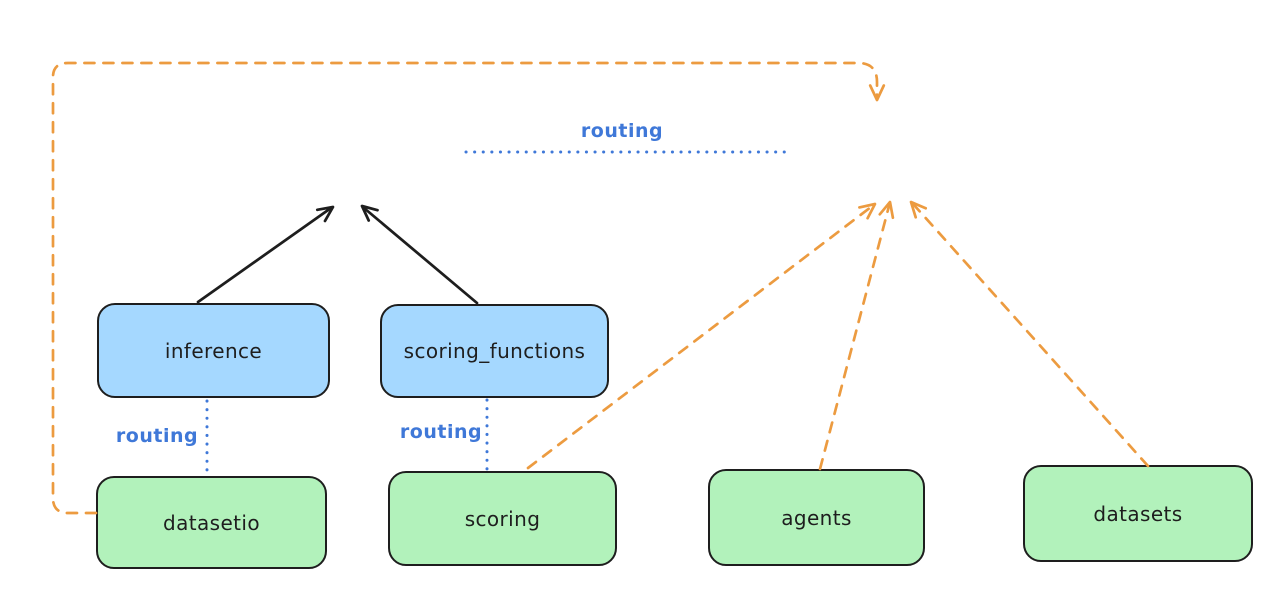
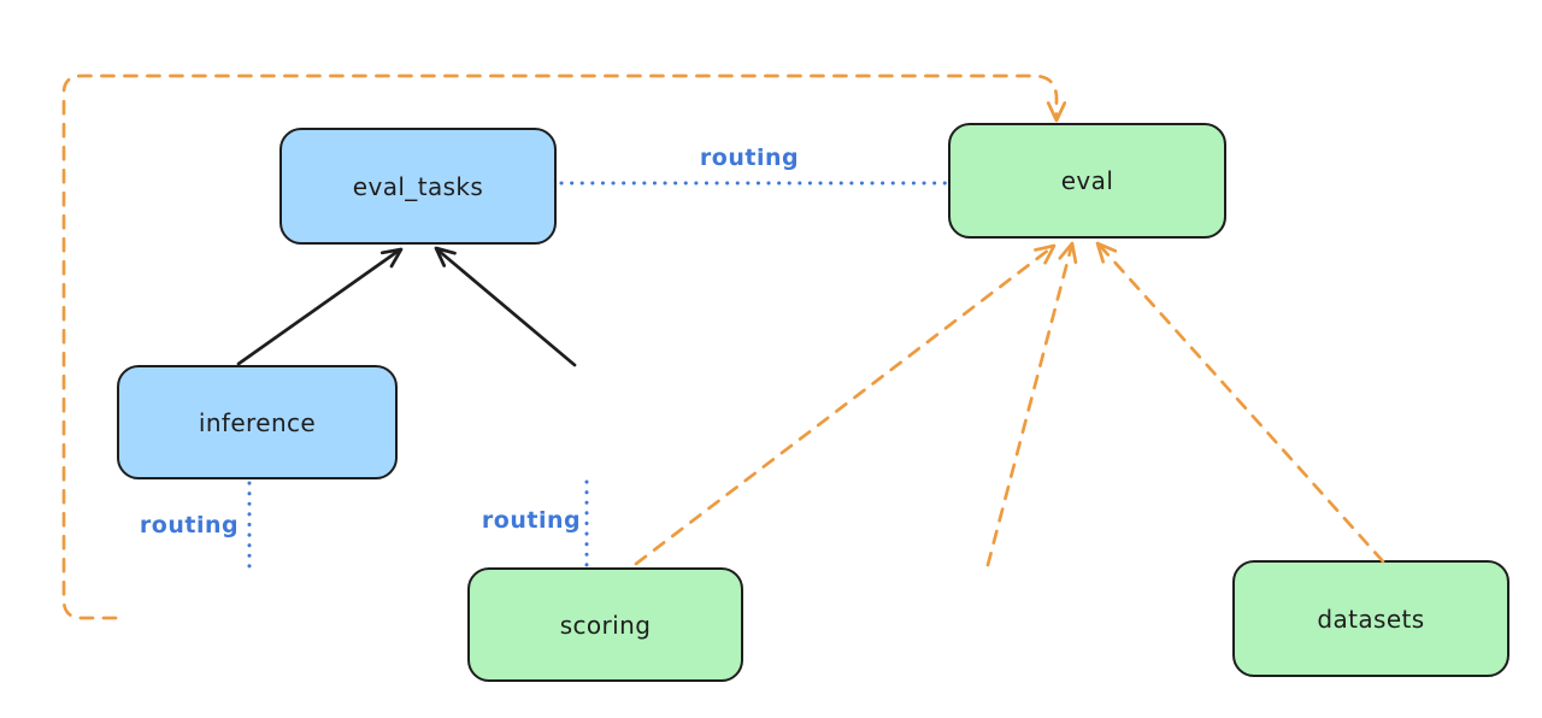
+ eval_tasks
+ eval
  inference
- scoring_functions
- datasetio
  scoring
- agents
  datasets
  routing
  routing
  routing
